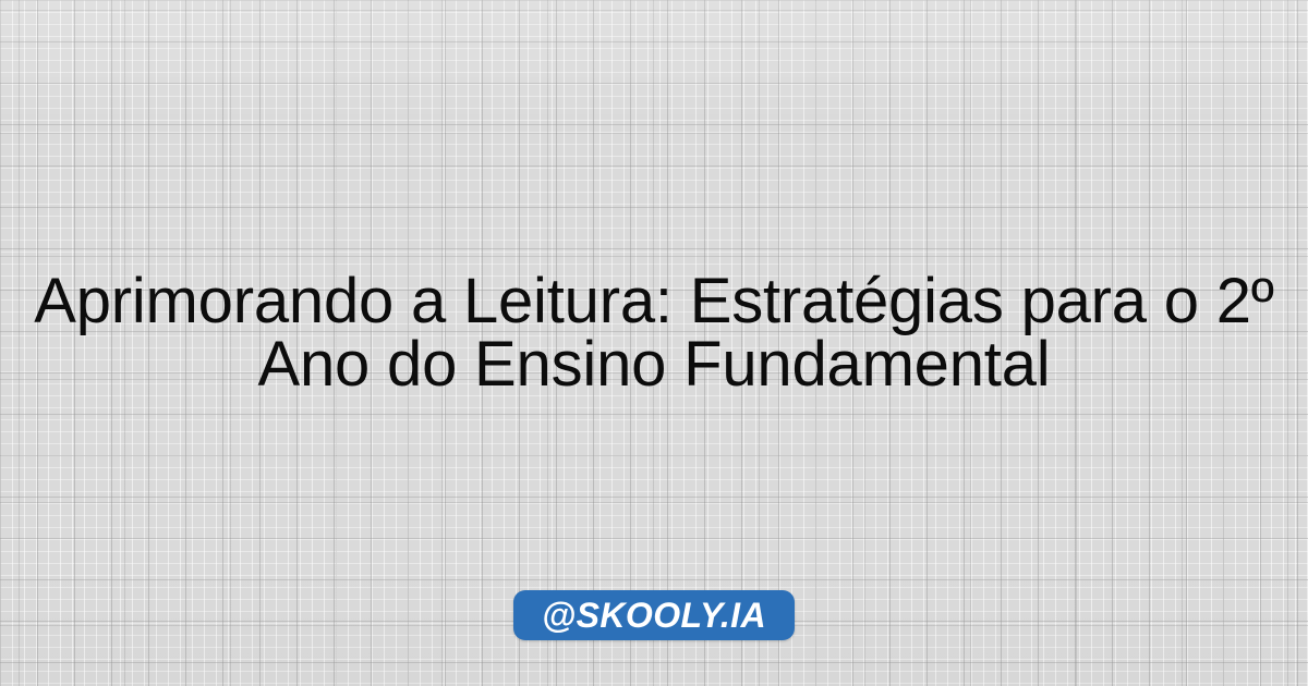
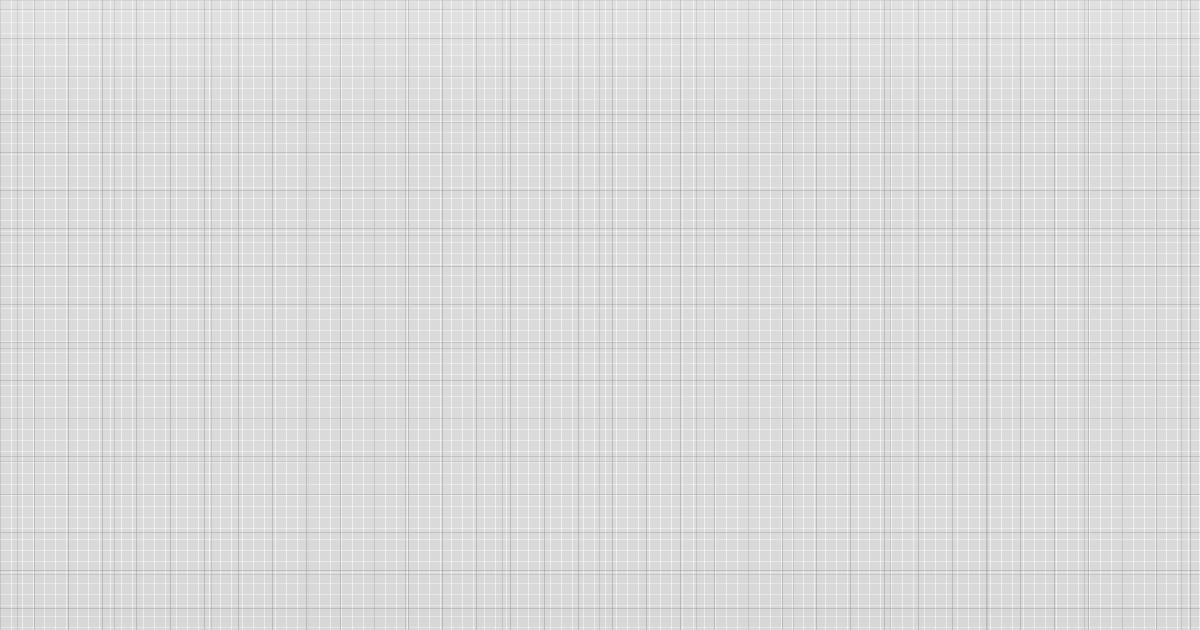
- Aprimorando a Leitura: Estratégias para o 2º Ano do Ensino Fundamental
- @SKOOLY.IA
